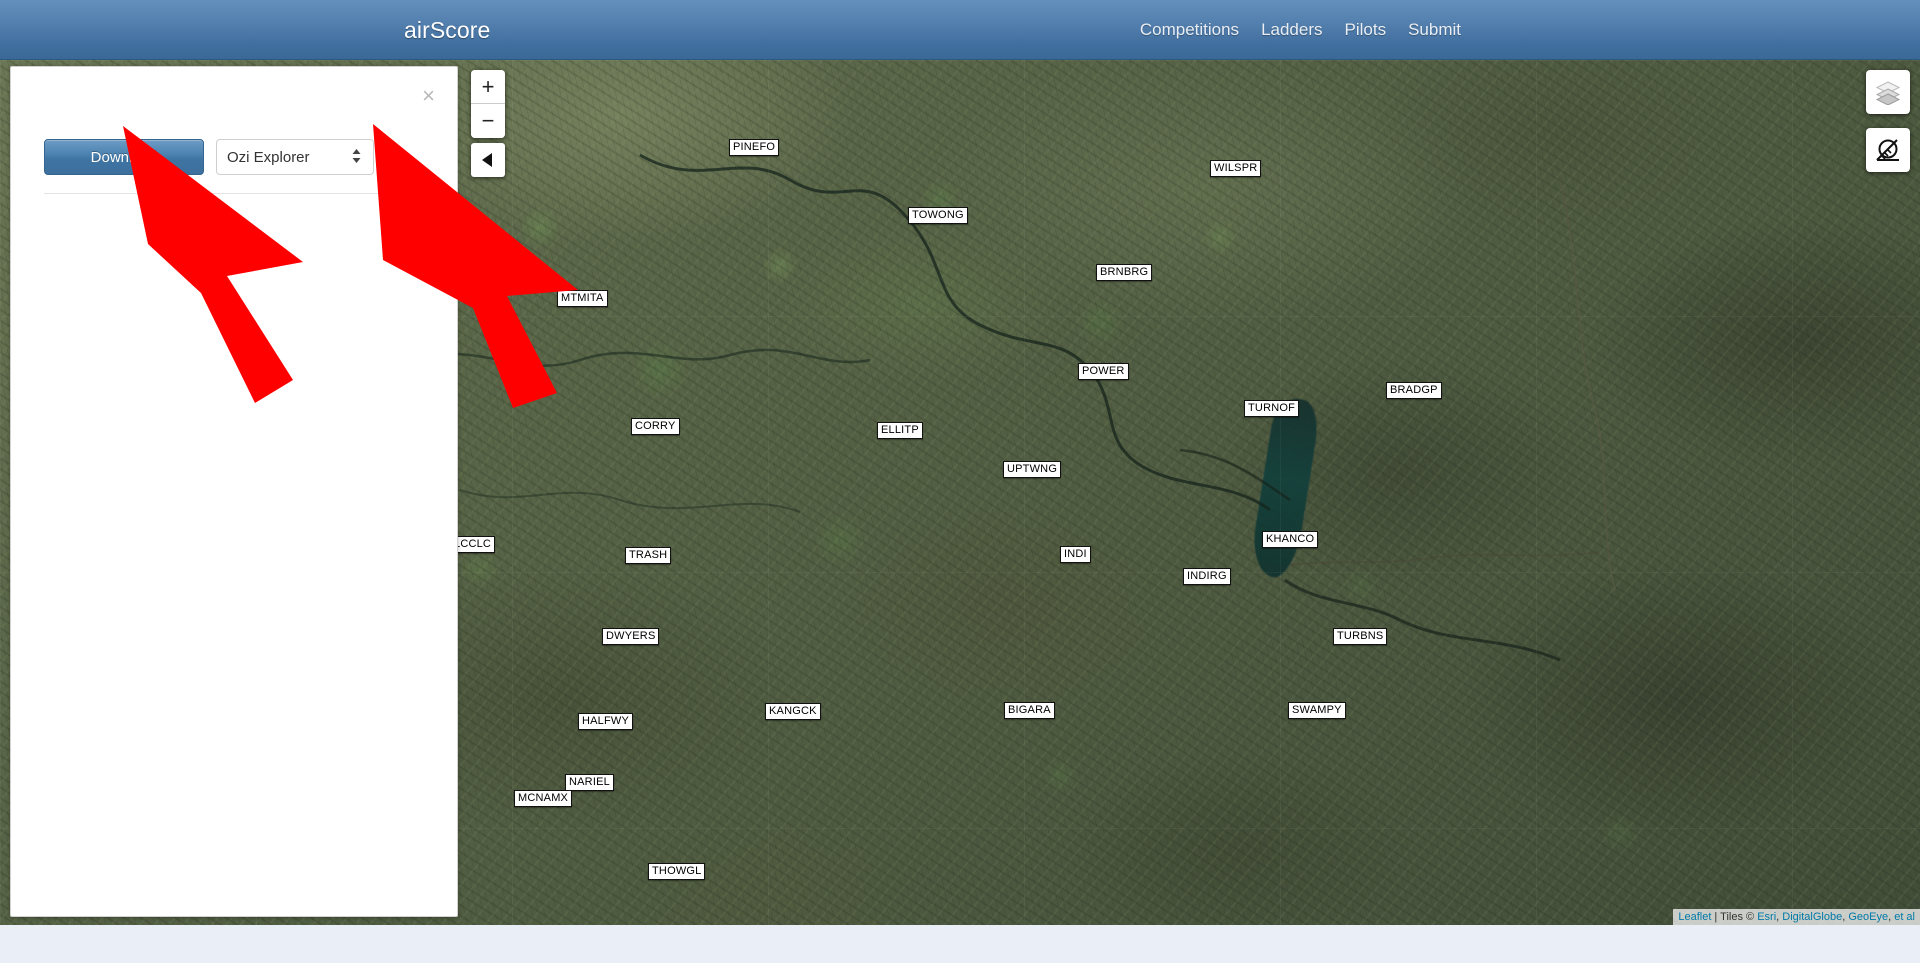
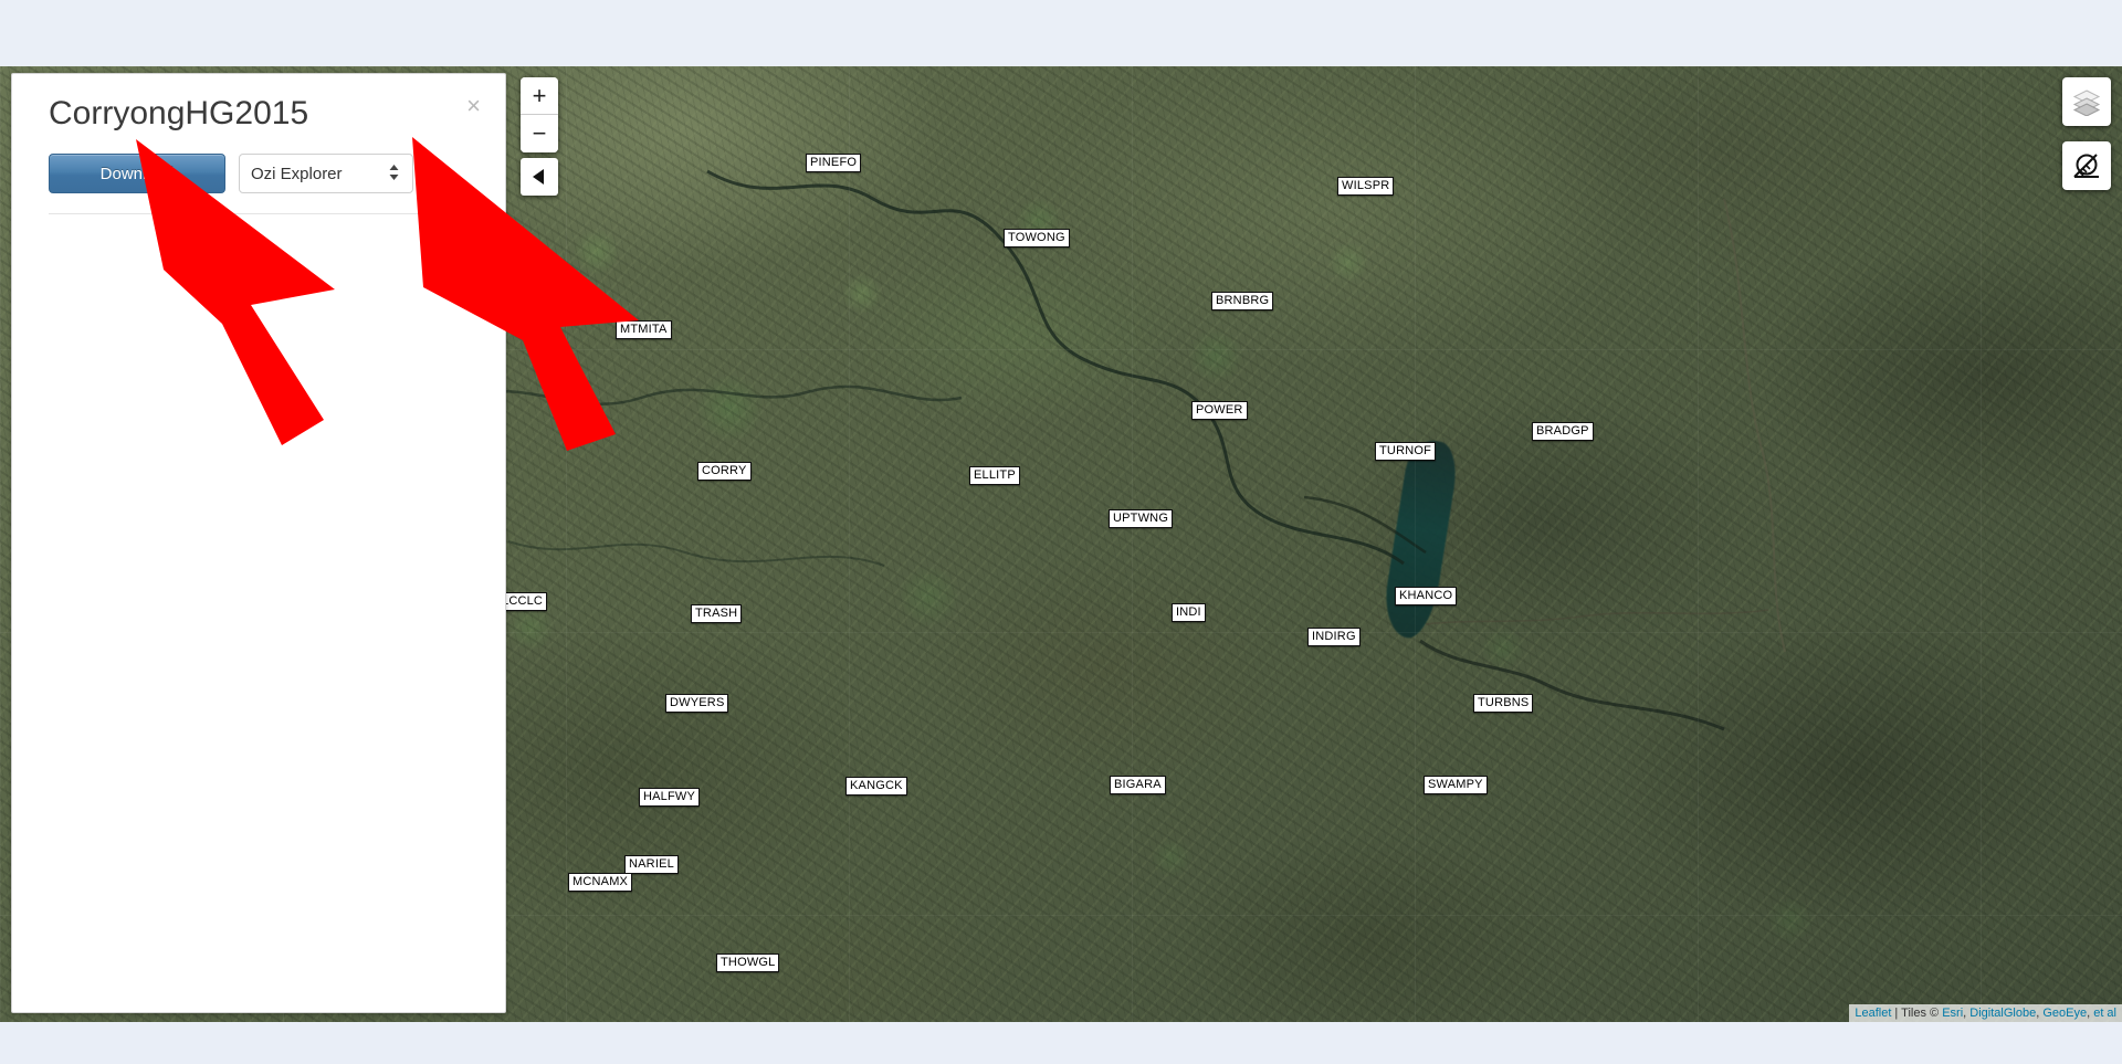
- airScore
- Competitions
- Ladders
- Pilots
- Submit
  PINEFO
  WILSPR
  TOWONG
  BRNBRG
  MTMITA
  POWER
  BRADGP
  TURNOF
  CORRY
  ELLITP
  UPTWNG
  CCLC
  INDI
  TRASH
  KHANCO
  INDIRG
  DWYERS
  TURBNS
  BIGARA
  KANGCK
  SWAMPY
  HALFWY
  NARIEL
  MCNAMX
  THOWGL
  +
  −
  Leaflet | Tiles © Esri, DigitalGlobe, GeoEye, et al
+ CorryongHG2015
  ×
  Ozi Explorer
